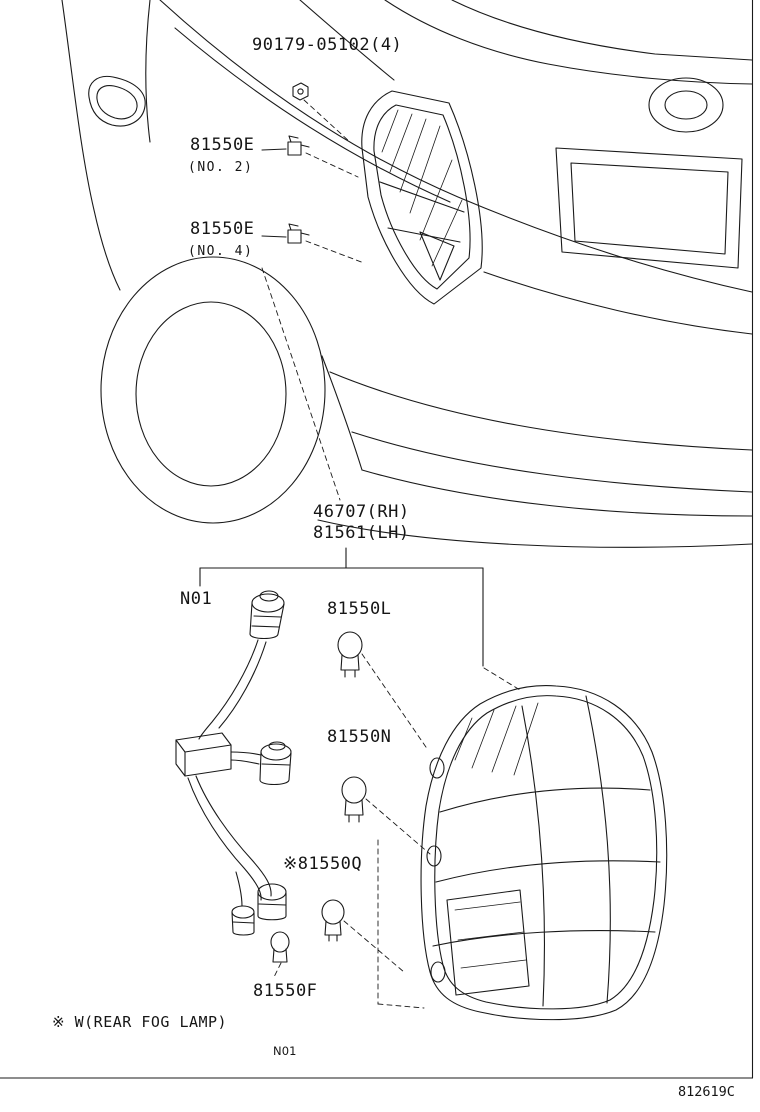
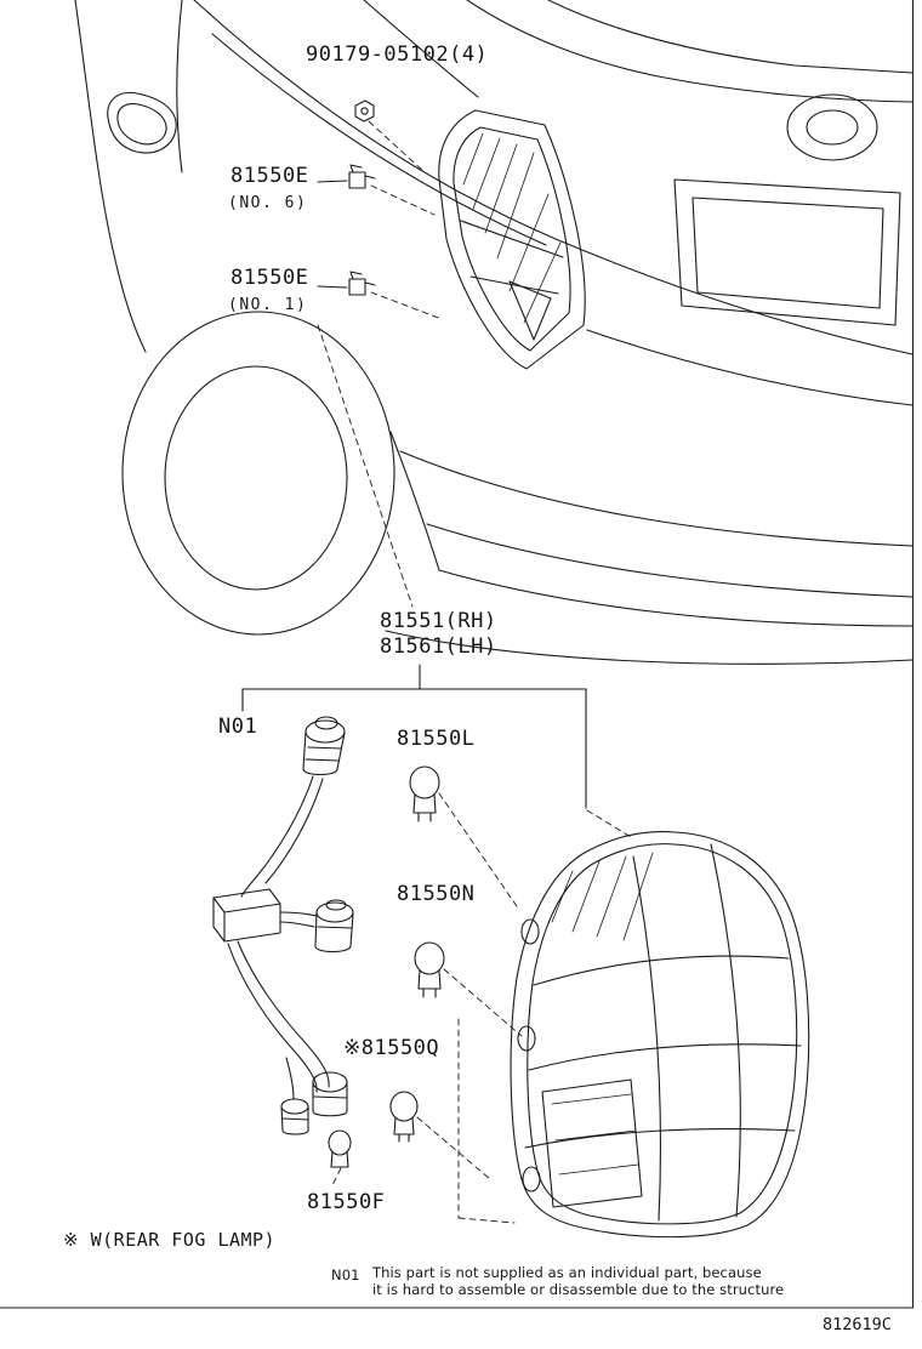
  90179-05102(4)
  81550E
- (NO. 2)
+ (NO. 6)
  81550E
- (NO. 4)
+ (NO. 1)
- 46707(RH)
+ 81551(RH)
  81561(LH)
  N01
  81550L
  81550N
  ※81550Q
  81550F
  ※ W(REAR FOG LAMP)
  N01
+ This part is not supplied as an individual part, because
+ it is hard to assemble or disassemble due to the structure
  812619C
